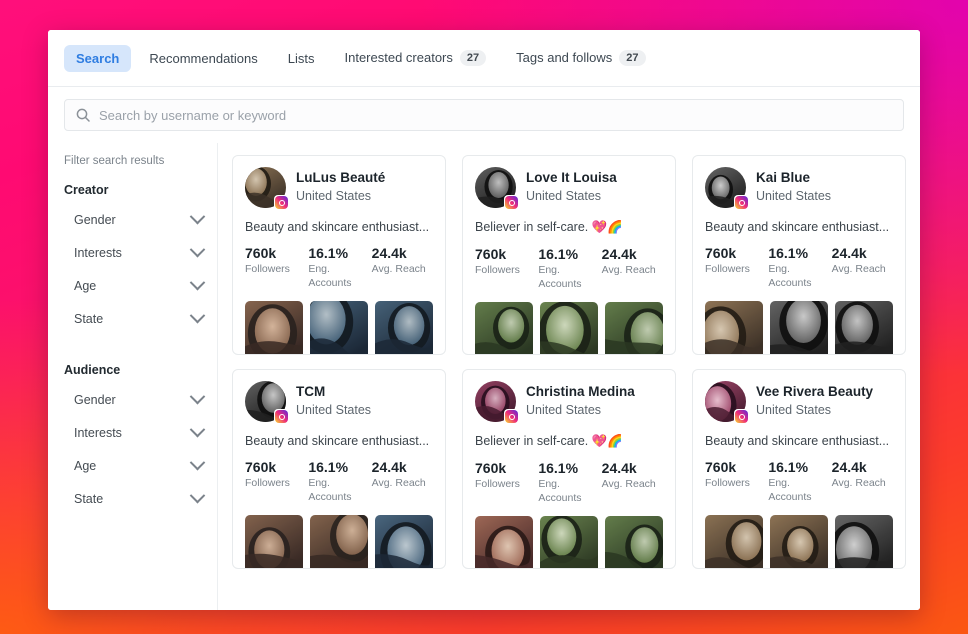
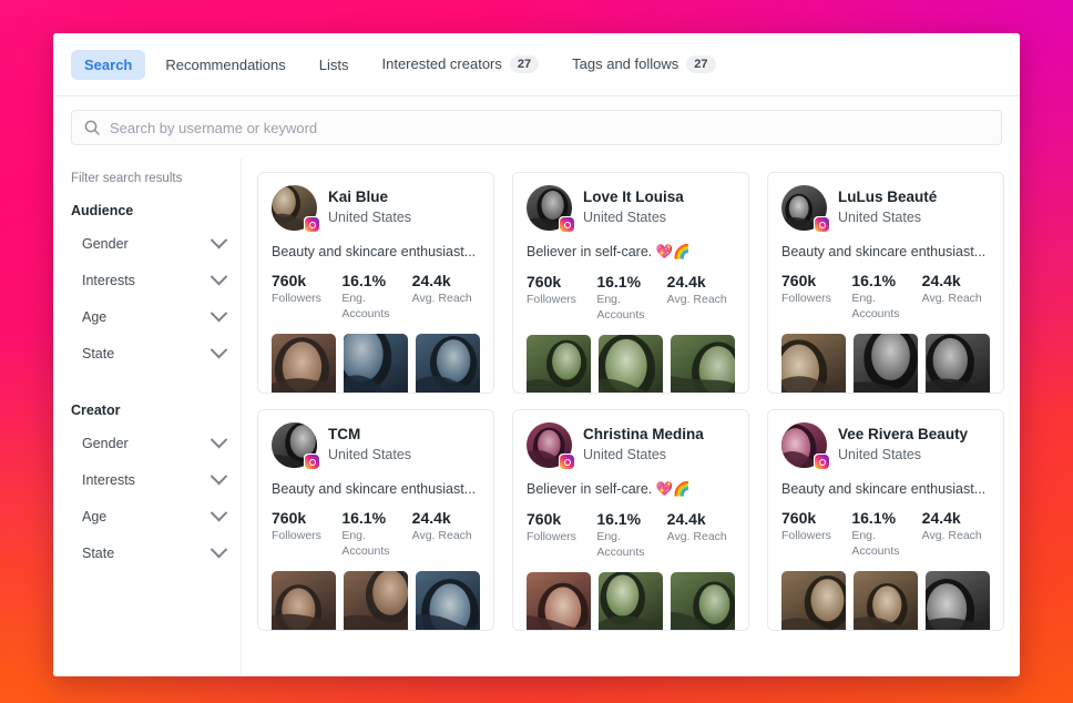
  Search
  Recommendations
  Lists
  Interested creators
  27
  Tags and follows
  27
  Search by username or keyword
  Filter search results
- Creator
+ Audience
  Gender
  Interests
  Age
  State
- Audience
+ Creator
  Gender
  Interests
  Age
  State
- LuLus Beauté
+ Kai Blue
  United States
  Beauty and skincare enthusiast...
  760k
  Followers
  16.1%
  Eng. Accounts
  24.4k
  Avg. Reach
  Love It Louisa
  United States
  Believer in self-care. 💖🌈
  760k
  Followers
  16.1%
  Eng. Accounts
  24.4k
  Avg. Reach
- Kai Blue
+ LuLus Beauté
  United States
  Beauty and skincare enthusiast...
  760k
  Followers
  16.1%
  Eng. Accounts
  24.4k
  Avg. Reach
  TCM
  United States
  Beauty and skincare enthusiast...
  760k
  Followers
  16.1%
  Eng. Accounts
  24.4k
  Avg. Reach
  Christina Medina
  United States
  Believer in self-care. 💖🌈
  760k
  Followers
  16.1%
  Eng. Accounts
  24.4k
  Avg. Reach
  Vee Rivera Beauty
  United States
  Beauty and skincare enthusiast...
  760k
  Followers
  16.1%
  Eng. Accounts
  24.4k
  Avg. Reach
